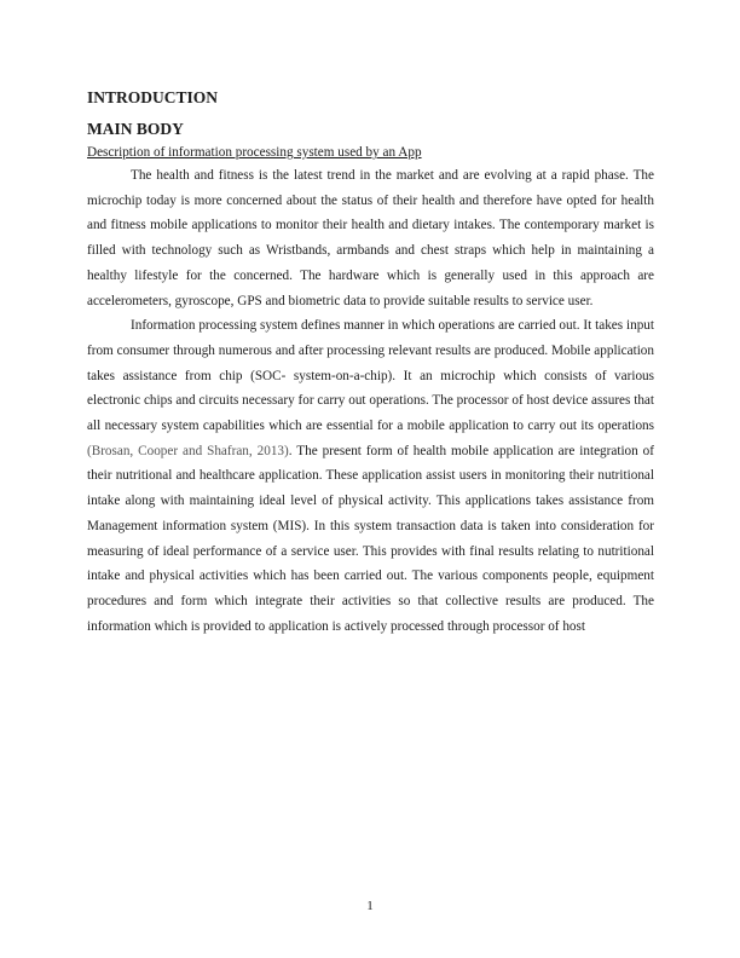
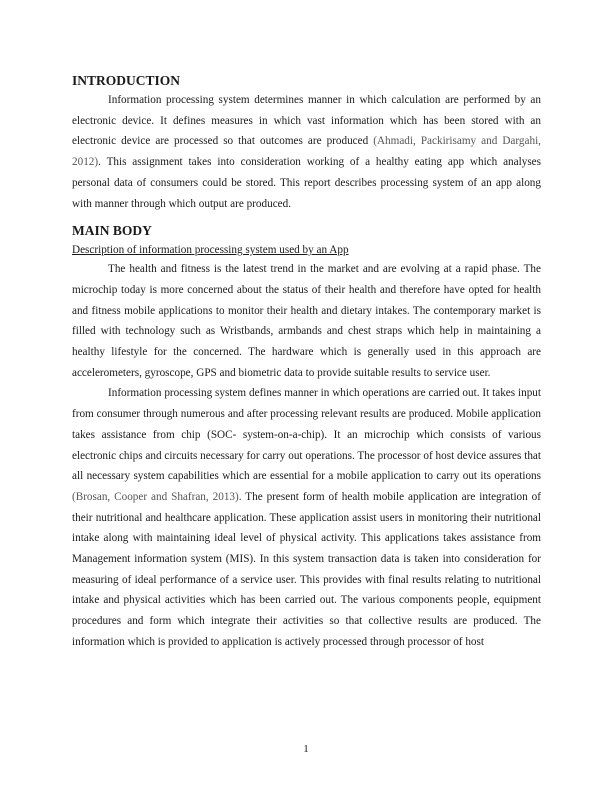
  INTRODUCTION
+ Information processing system determines manner in which calculation are performed by an electronic device. It defines measures in which vast information which has been stored with an electronic device are processed so that outcomes are produced (Ahmadi, Packirisamy and Dargahi, 2012). This assignment takes into consideration working of a healthy eating app which analyses personal data of consumers could be stored. This report describes processing system of an app along with manner through which output are produced.
  MAIN BODY
  Description of information processing system used by an App
  The health and fitness is the latest trend in the market and are evolving at a rapid phase. The microchip today is more concerned about the status of their health and therefore have opted for health and fitness mobile applications to monitor their health and dietary intakes. The contemporary market is filled with technology such as Wristbands, armbands and chest straps which help in maintaining a healthy lifestyle for the concerned. The hardware which is generally used in this approach are accelerometers, gyroscope, GPS and biometric data to provide suitable results to service user.
  Information processing system defines manner in which operations are carried out. It takes input from consumer through numerous and after processing relevant results are produced. Mobile application takes assistance from chip (SOC- system-on-a-chip). It an microchip which consists of various electronic chips and circuits necessary for carry out operations. The processor of host device assures that all necessary system capabilities which are essential for a mobile application to carry out its operations (Brosan, Cooper and Shafran, 2013). The present form of health mobile application are integration of their nutritional and healthcare application. These application assist users in monitoring their nutritional intake along with maintaining ideal level of physical activity. This applications takes assistance from Management information system (MIS). In this system transaction data is taken into consideration for measuring of ideal performance of a service user. This provides with final results relating to nutritional intake and physical activities which has been carried out. The various components people, equipment procedures and form which integrate their activities so that collective results are produced. The information which is provided to application is actively processed through processor of host
  1
